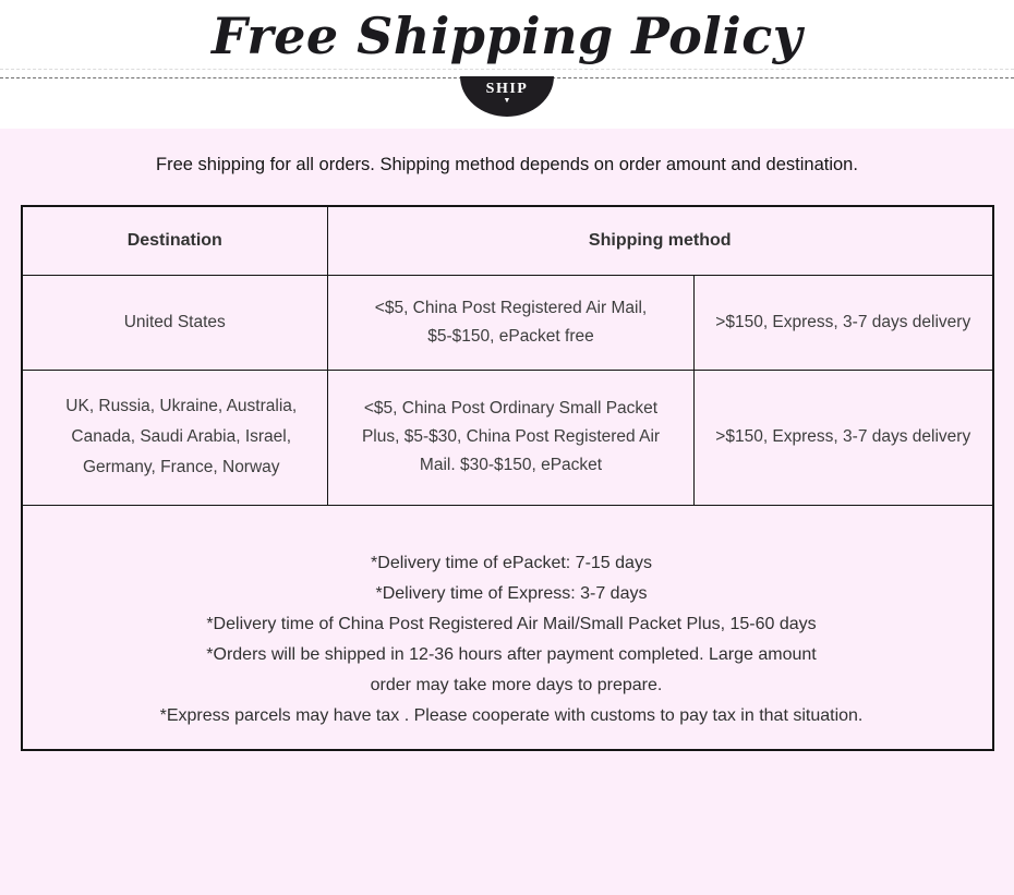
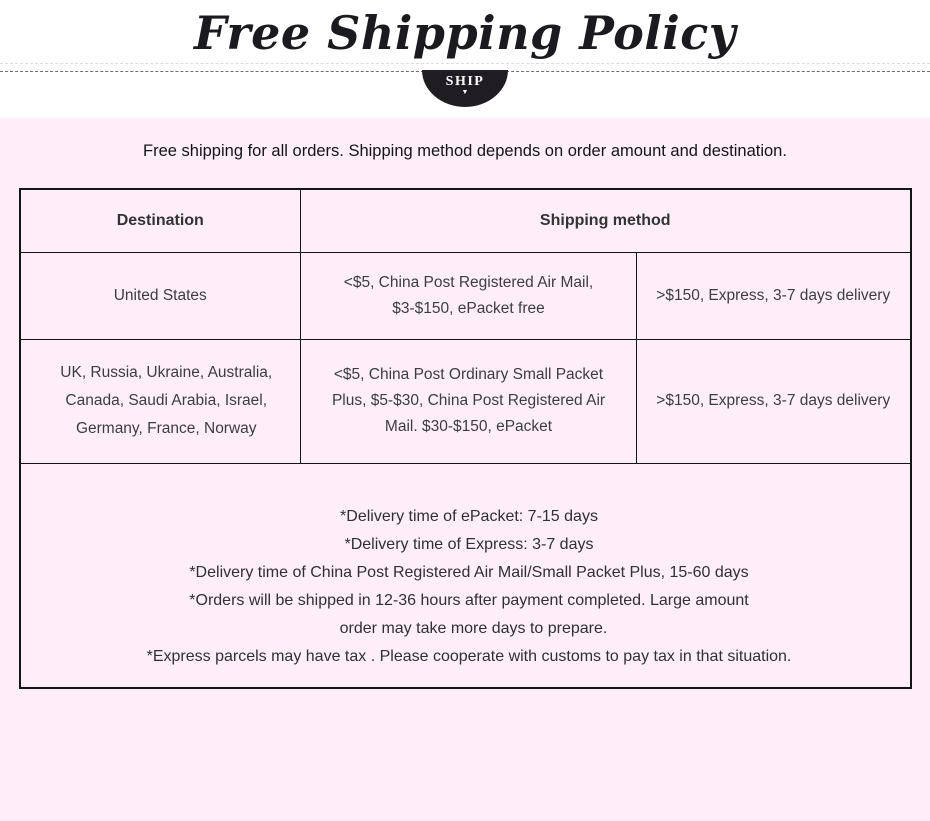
  Free Shipping Policy
  SHIP
  Free shipping for all orders. Shipping method depends on order amount and destination.
  Destination	Shipping method
- United States	<$5, China Post Registered Air Mail, $5-$150, ePacket free	>$150, Express, 3-7 days delivery
+ United States	<$5, China Post Registered Air Mail, $3-$150, ePacket free	>$150, Express, 3-7 days delivery
  UK, Russia, Ukraine, Australia, Canada, Saudi Arabia, Israel, Germany, France, Norway	<$5, China Post Ordinary Small Packet Plus, $5-$30, China Post Registered Air Mail. $30-$150, ePacket	>$150, Express, 3-7 days delivery
  *Delivery time of ePacket: 7-15 days *Delivery time of Express: 3-7 days *Delivery time of China Post Registered Air Mail/Small Packet Plus, 15-60 days *Orders will be shipped in 12-36 hours after payment completed. Large amount order may take more days to prepare. *Express parcels may have tax . Please cooperate with customs to pay tax in that situation.
